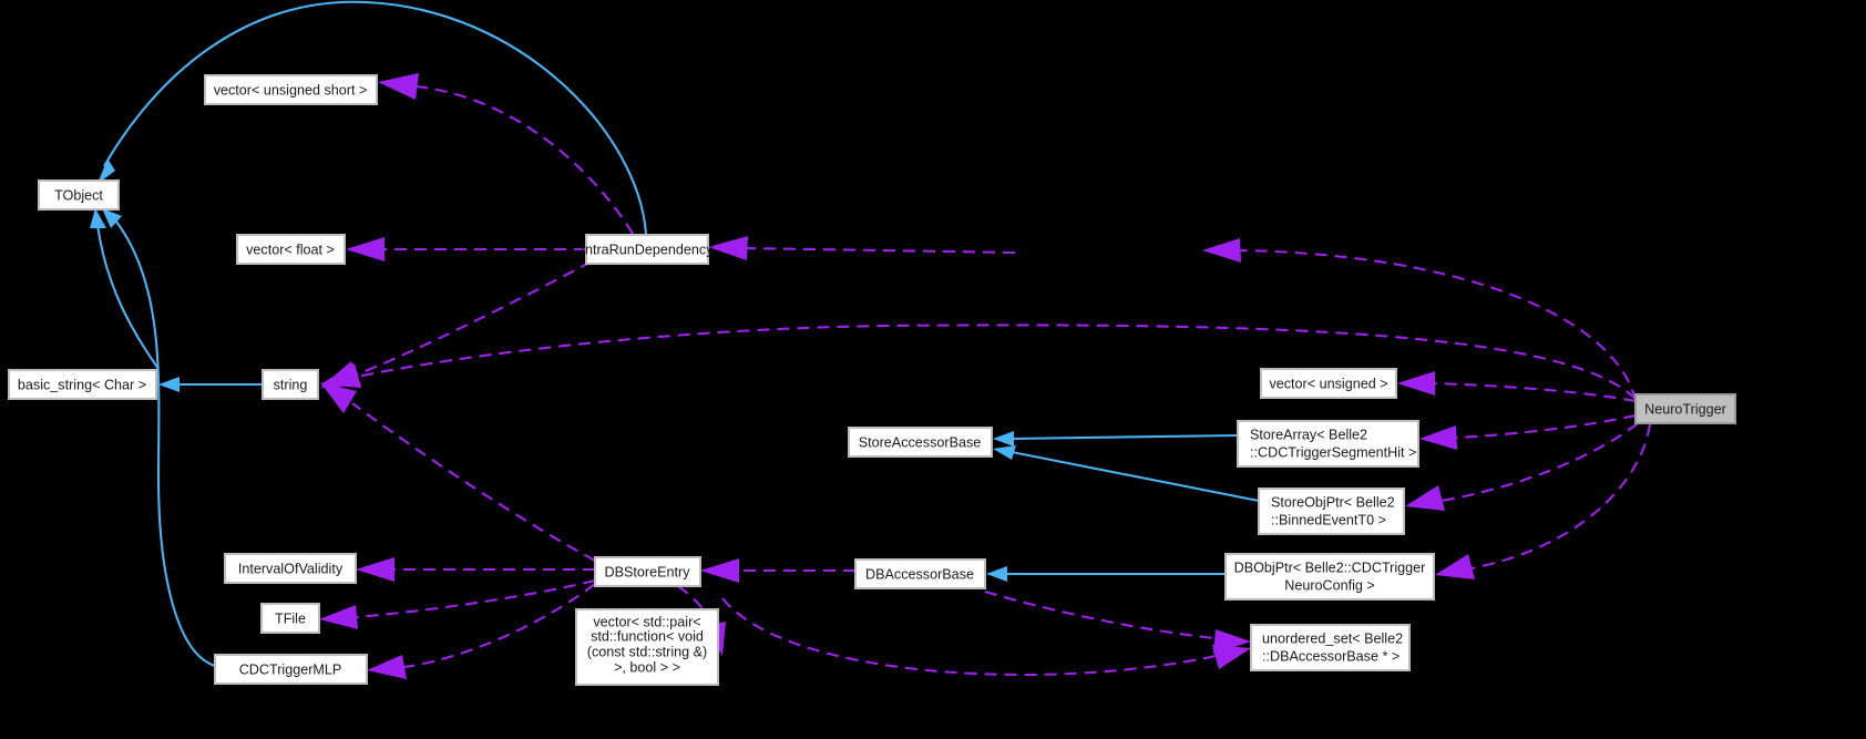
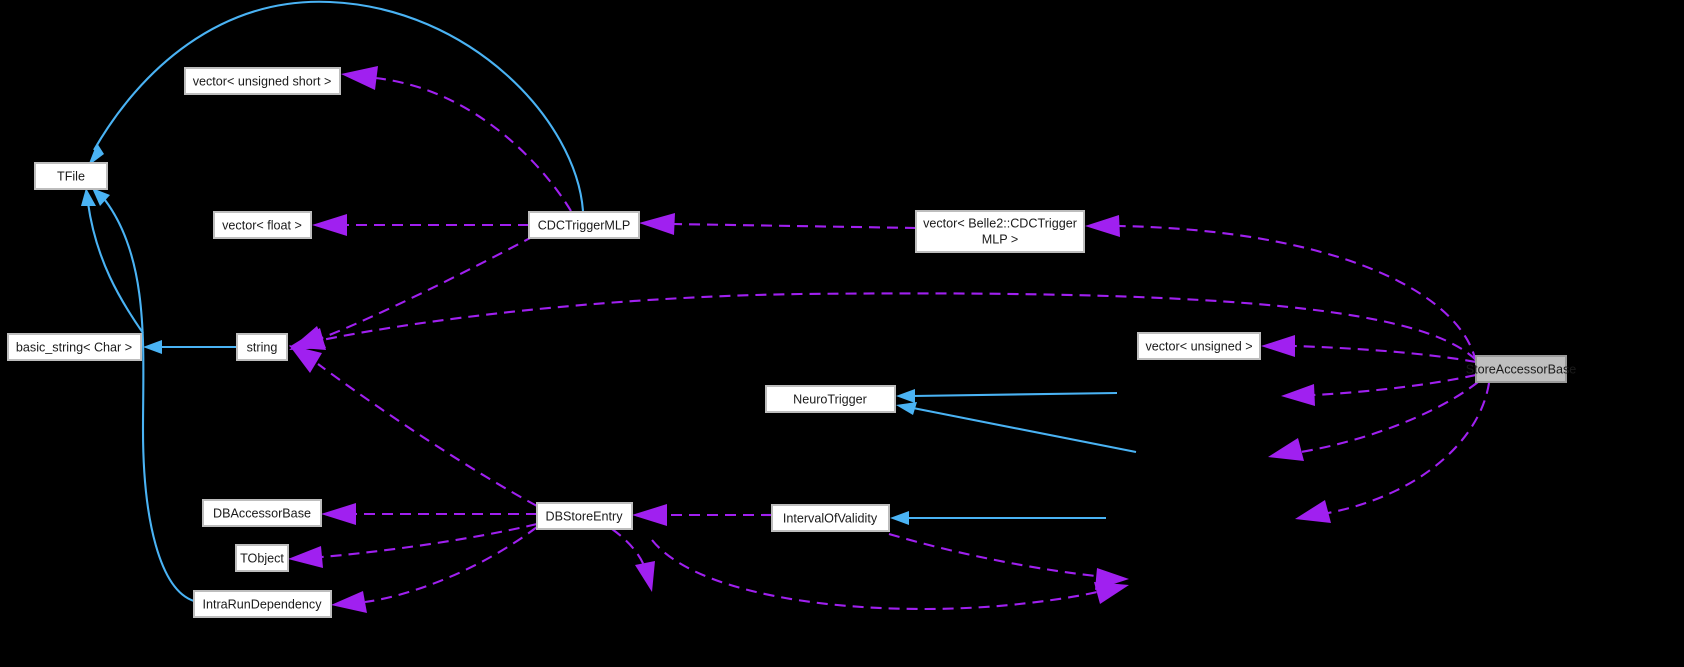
- TObject
+ TFile
  vector< unsigned short >
  vector< float >
  basic_string< Char >
  string
- IntraRunDependency
+ CDCTriggerMLP
+ vector< Belle2::CDCTrigger
+ MLP >
  vector< unsigned >
- StoreAccessorBase
+ NeuroTrigger
- StoreArray< Belle2
- ::CDCTriggerSegmentHit >
- StoreObjPtr< Belle2
- ::BinnedEventT0 >
- NeuroTrigger
+ StoreAccessorBase
- IntervalOfValidity
+ DBAccessorBase
- TFile
+ TObject
- CDCTriggerMLP
+ IntraRunDependency
  DBStoreEntry
- vector< std::pair<
- std::function< void
- (const std::string &)
- >, bool > >
- DBAccessorBase
+ IntervalOfValidity
- DBObjPtr< Belle2::CDCTrigger
- NeuroConfig >
- unordered_set< Belle2
- ::DBAccessorBase * >
